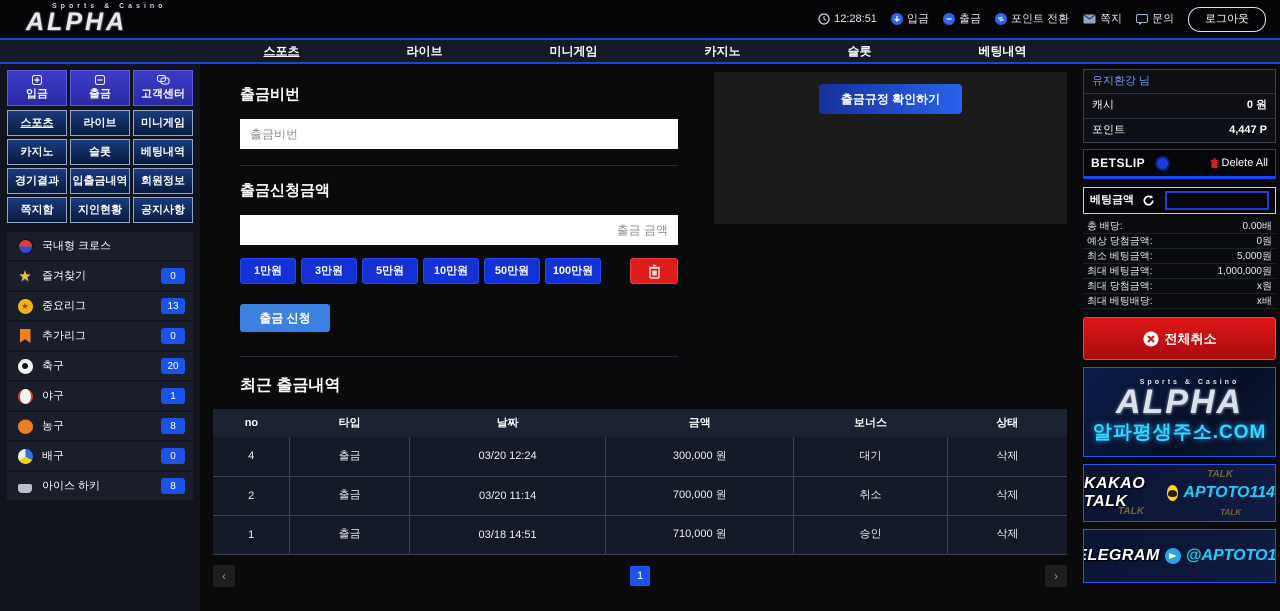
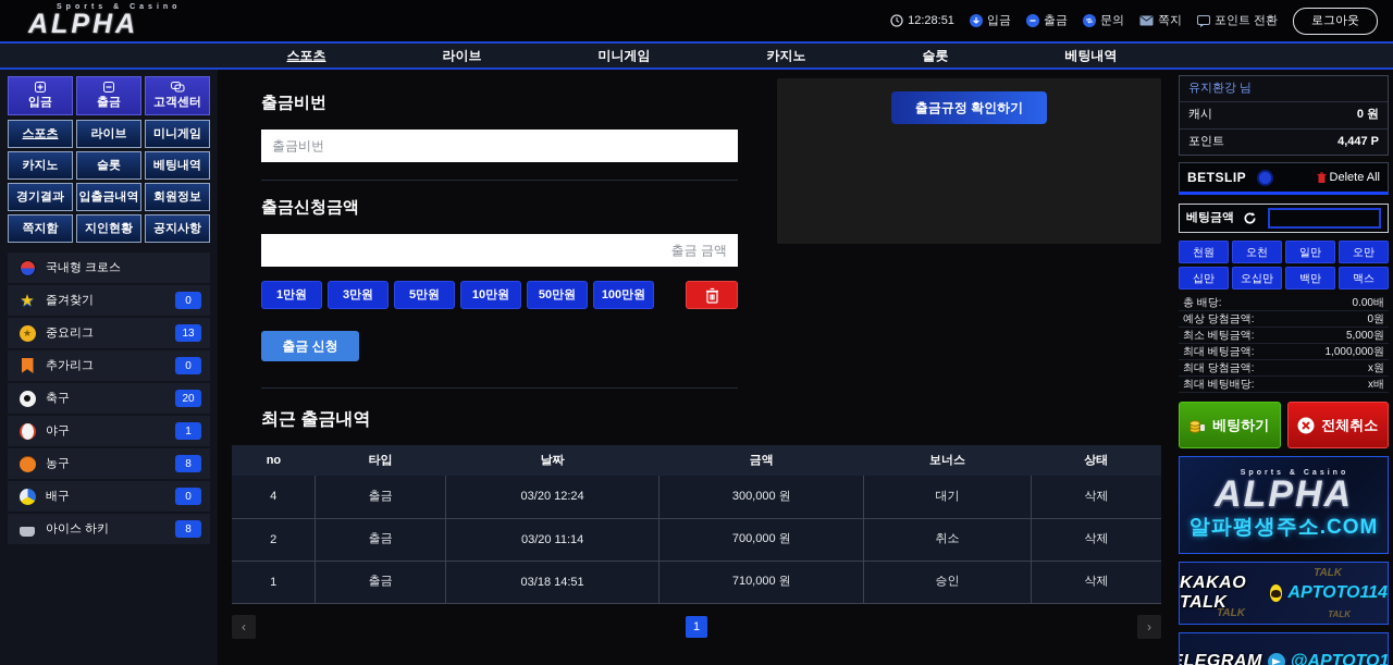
  ALPHA
  12:28:51
  입금
  출금
- 포인트 전환
+ 문의
  쪽지
- 문의
+ 포인트 전환
  로그아웃
  스포츠
  라이브
  미니게임
  카지노
  슬롯
  베팅내역
  입금
  출금
  고객센터
  스포츠
  라이브
  미니게임
  카지노
  슬롯
  베팅내역
  경기결과
  입출금내역
  회원정보
  쪽지함
  지인현황
  공지사항
  국내형 크로스
  ★
  즐겨찾기
  0
  ★
  중요리그
  13
  추가리그
  0
  축구
  20
  야구
  1
  농구
  8
  배구
  0
  아이스 하키
  8
  출금비번
  출금비번
  출금신청금액
  1만원
  3만원
  5만원
  10만원
  50만원
  100만원
  출금 신청
  출금규정 확인하기
  최근 출금내역
  no	타입	날짜	금액	보너스	상태
  4	출금	03/20 12:24	300,000 원	대기	삭제
  2	출금	03/20 11:14	700,000 원	취소	삭제
  1	출금	03/18 14:51	710,000 원	승인	삭제
  ‹
  1
  ›
  유지환강 님
  캐시
  0 원
  포인트
  4,447 P
  BETSLIP
  Delete All
  베팅금액
+ 천원
+ 오천
+ 일만
+ 오만
+ 십만
+ 오십만
+ 백만
+ 맥스
  총 배당:
  0.00배
  예상 당첨금액:
  0원
  최소 베팅금액:
  5,000원
  최대 베팅금액:
  1,000,000원
  최대 당첨금액:
  x원
  최대 베팅배당:
  x배
+ 베팅하기
  전체취소
  ALPHA
  알파평생주소.COM
  TALK
  KAKAO TALK
  APTOTO114
  TALK
  TALK
  LEGRAM
  @APTOTO1
